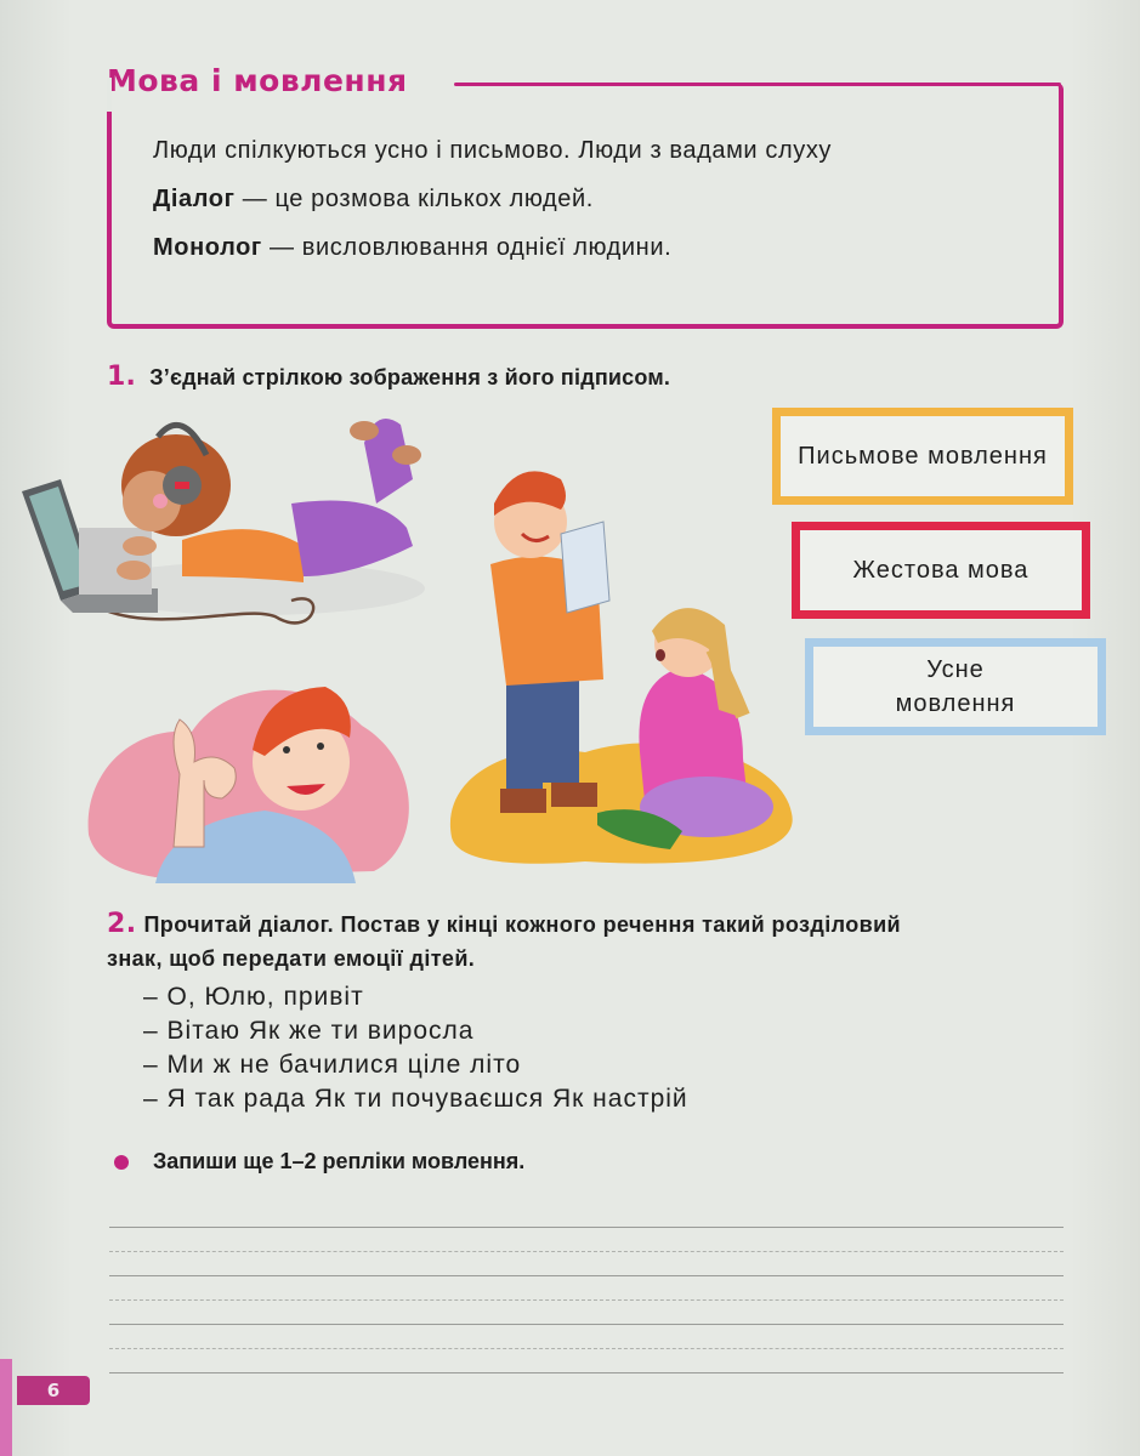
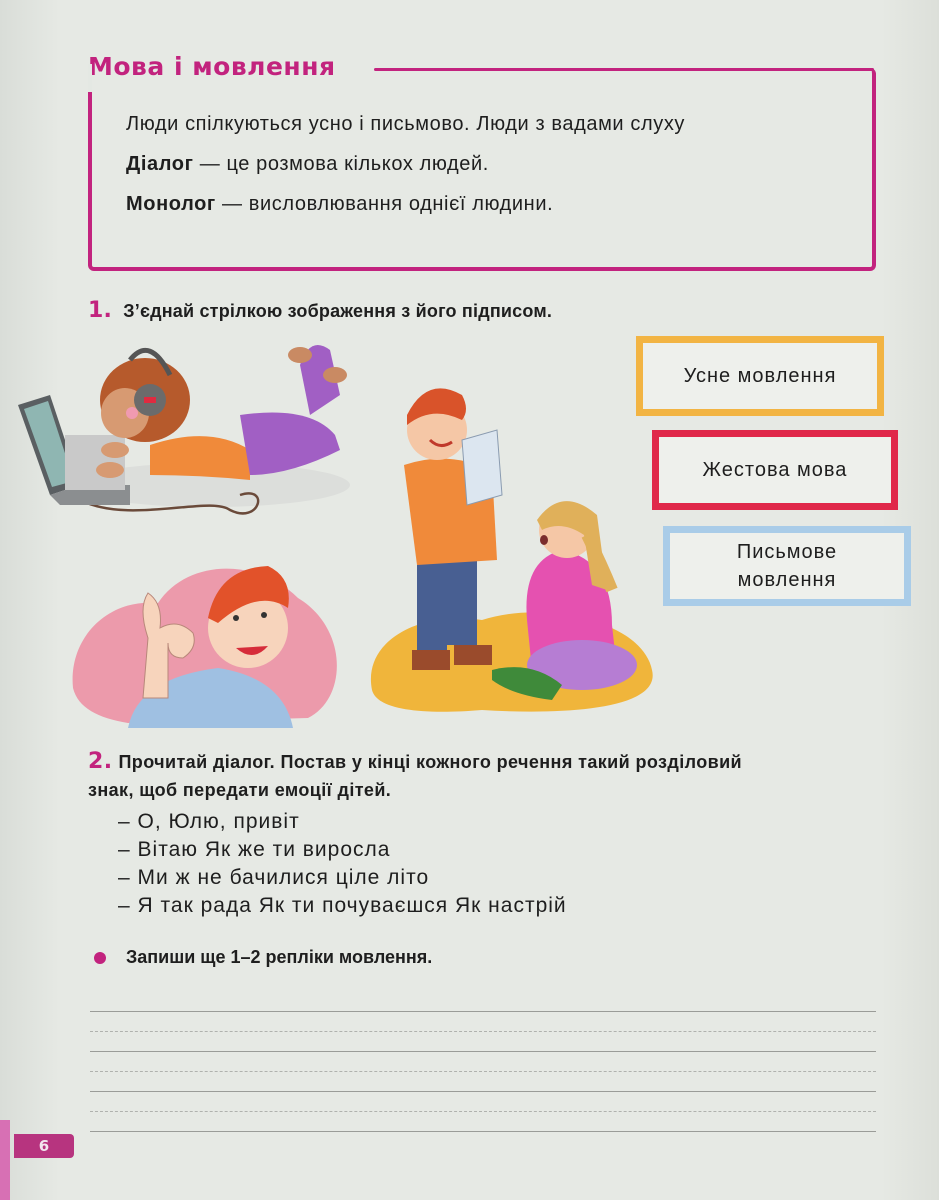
  Мова і мовлення
  Люди спілкуються усно і письмово. Люди з вадами слуху
  Діалог — це розмова кількох людей.
  Монолог — висловлювання однієї людини.
  1. З’єднай стрілкою зображення з його підписом.
- Письмове мовлення
+ Усне мовлення
  Жестова мова
- Усне мовлення
+ Письмове мовлення
  2. Прочитай діалог. Постав у кінці кожного речення такий розділовий
  знак, щоб передати емоції дітей.
  О, Юлю, привіт
  Вітаю Як же ти виросла
  Ми ж не бачилися ціле літо
  Я так рада Як ти почуваєшся Як настрій
  Запиши ще 1–2 репліки мовлення.
  6
